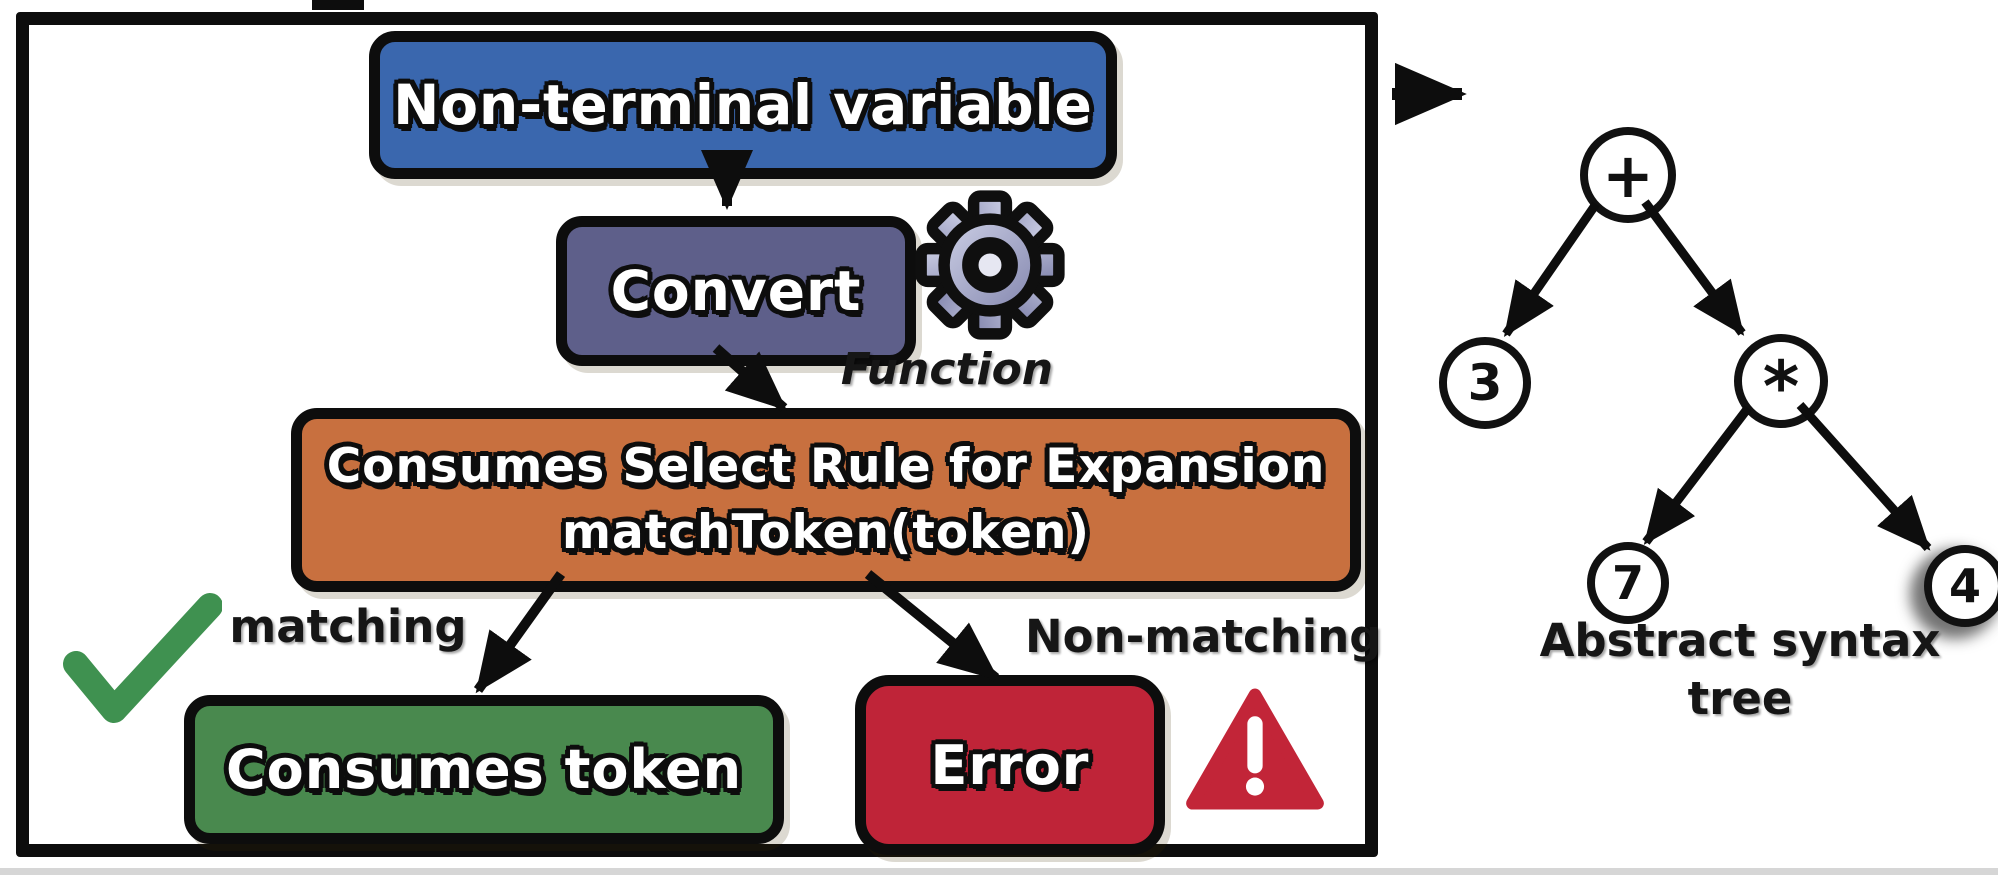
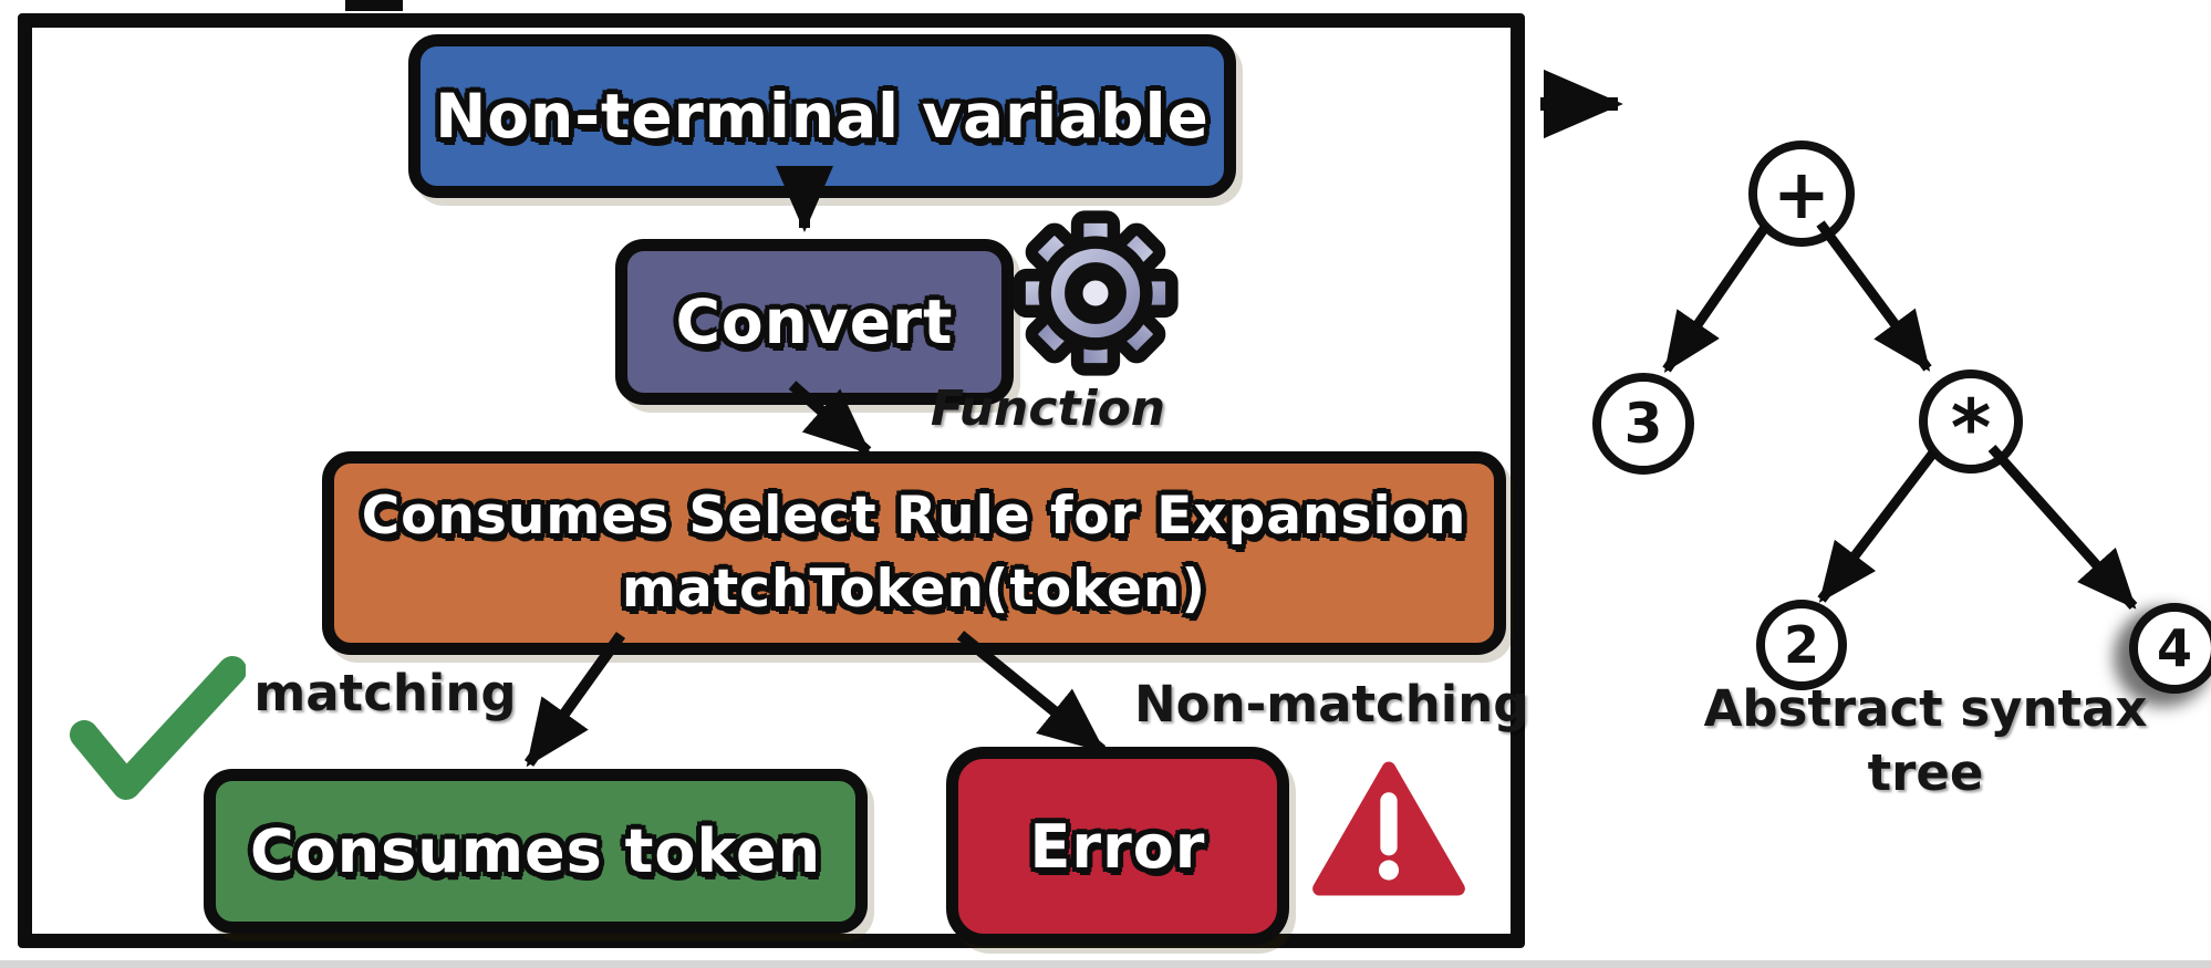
  Non-terminal variable
  Convert
  Function
  Consumes Select Rule for Expansion
  matchToken(token)
  matching
  Non-matching
  Consumes token
  Error
  +
  3
  *
- 7
+ 2
  4
  Abstract syntax
  tree
